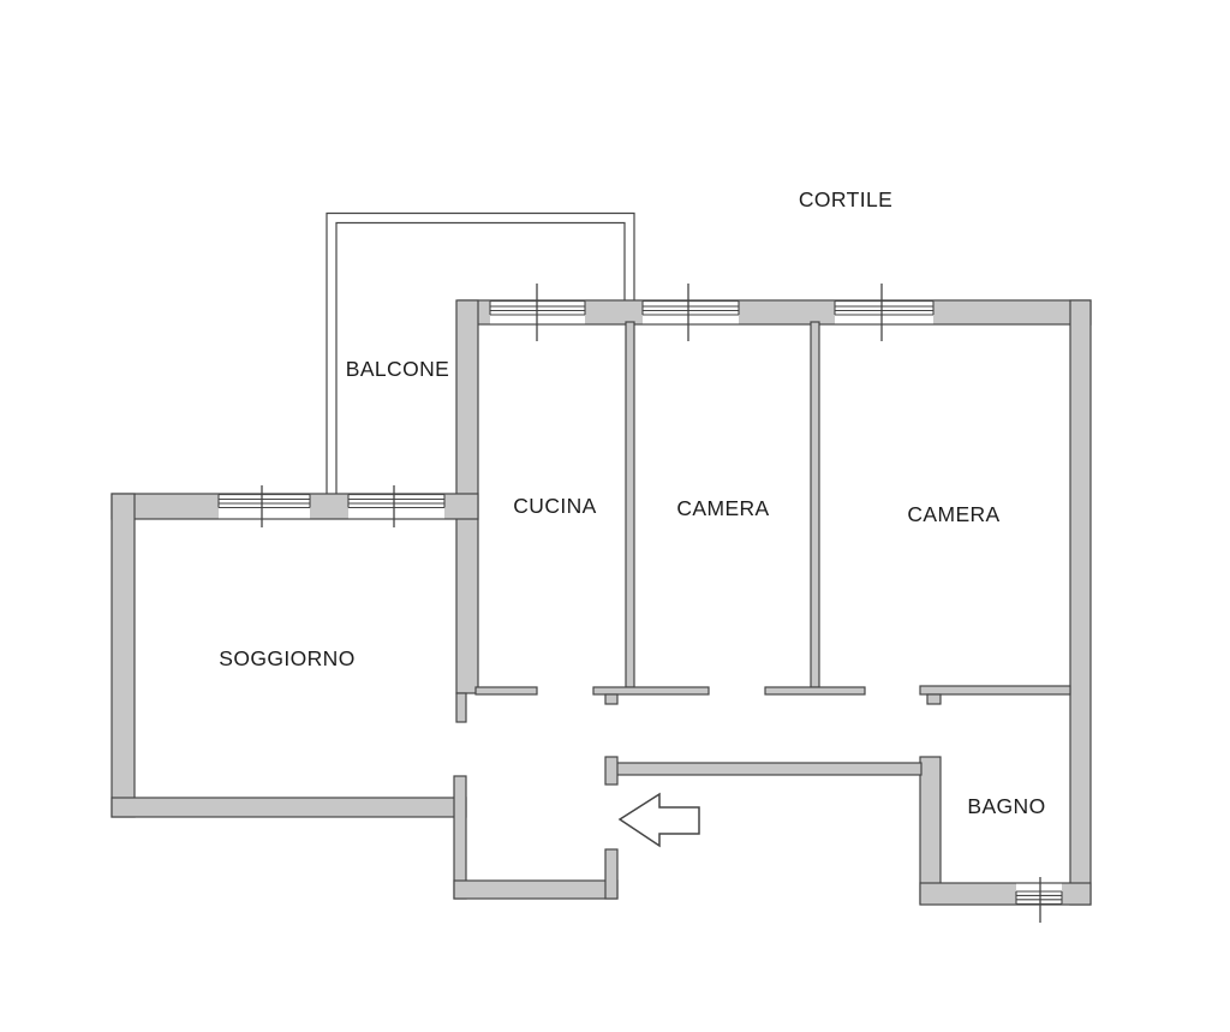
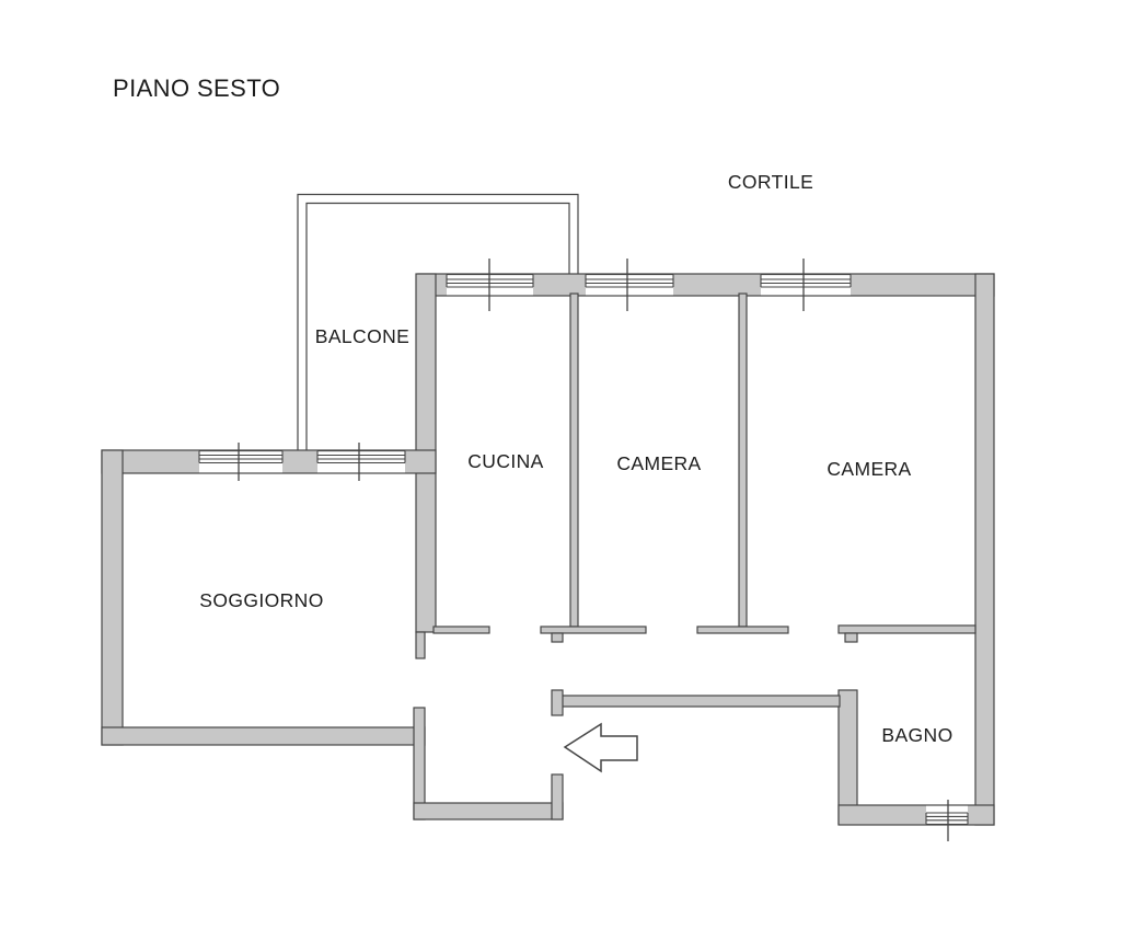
+ PIANO SESTO
  CORTILE
  BALCONE
  CUCINA
  CAMERA
  CAMERA
  SOGGIORNO
  BAGNO
